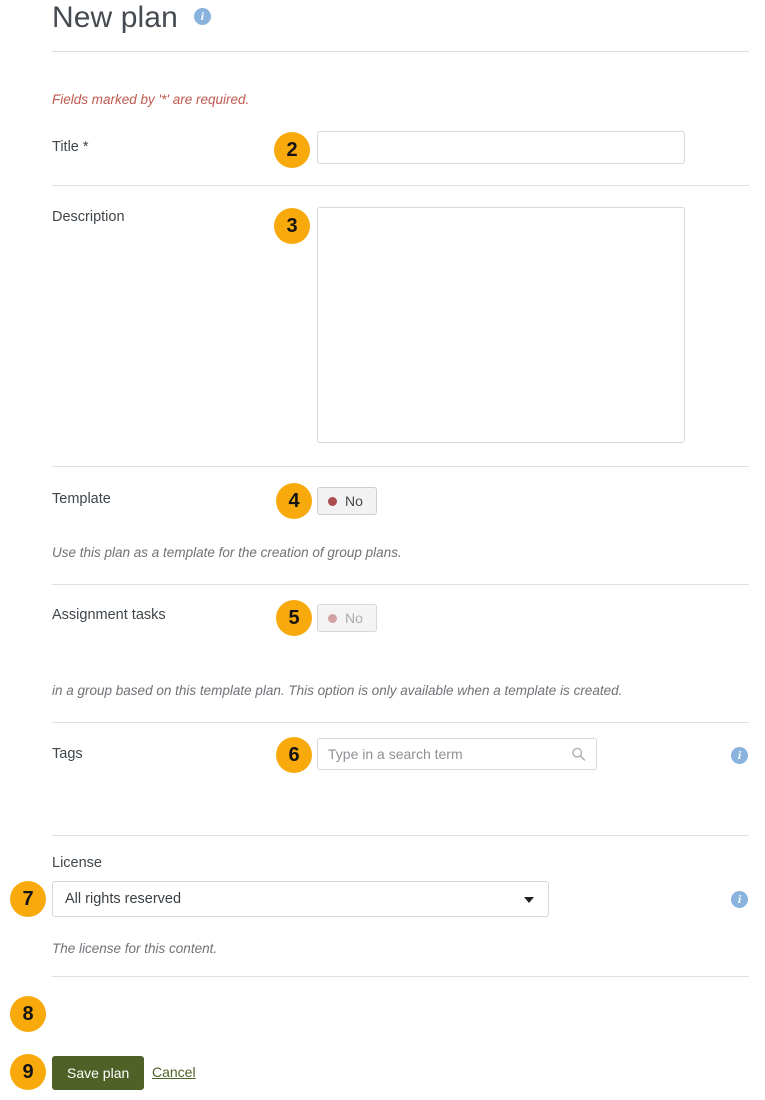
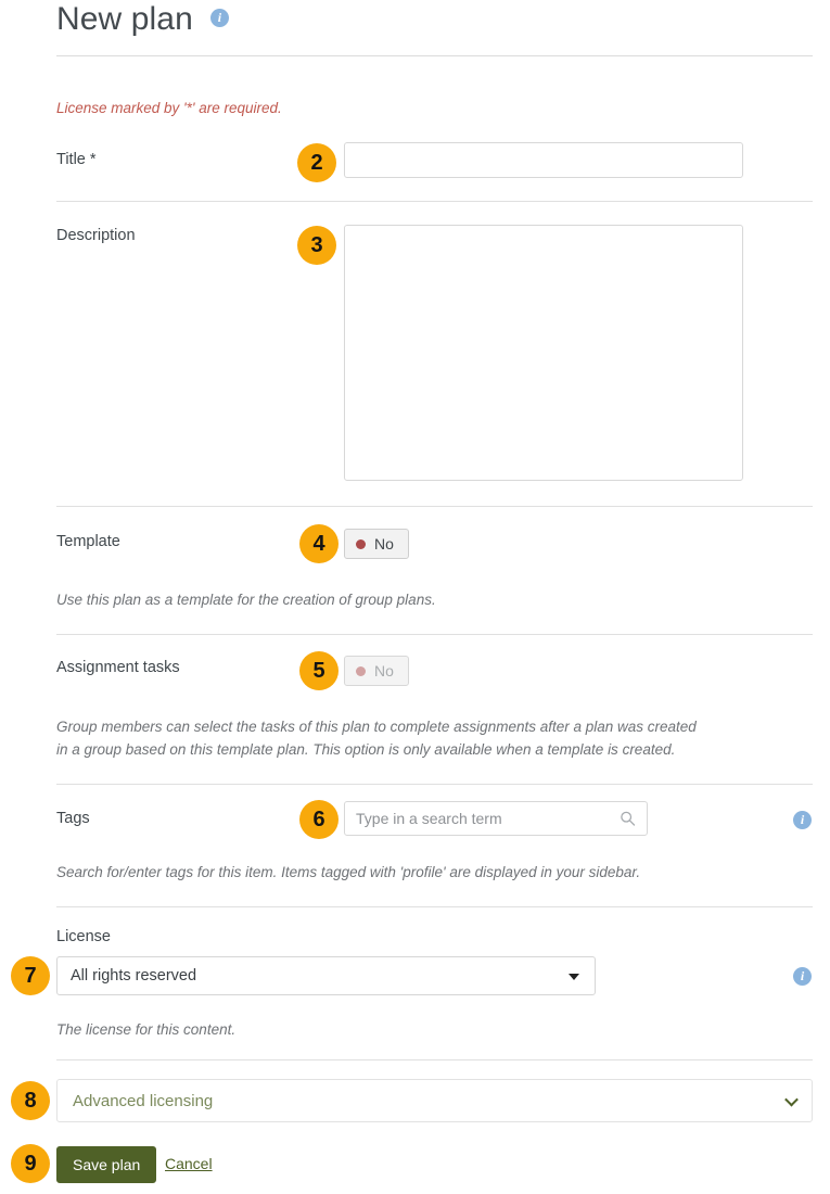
  New plan
  i
- Fields marked by '*' are required.
+ License marked by '*' are required.
  Title *
  2
  Description
  3
  Template
  4
  No
  Use this plan as a template for the creation of group plans.
  Assignment tasks
  5
  No
+ Group members can select the tasks of this plan to complete assignments after a plan was created
  in a group based on this template plan. This option is only available when a template is created.
  Tags
  6
  Type in a search term
  i
+ Search for/enter tags for this item. Items tagged with 'profile' are displayed in your sidebar.
  License
  7
  All rights reserved
  i
  The license for this content.
  8
+ Advanced licensing
  9
  Save plan
  Cancel
